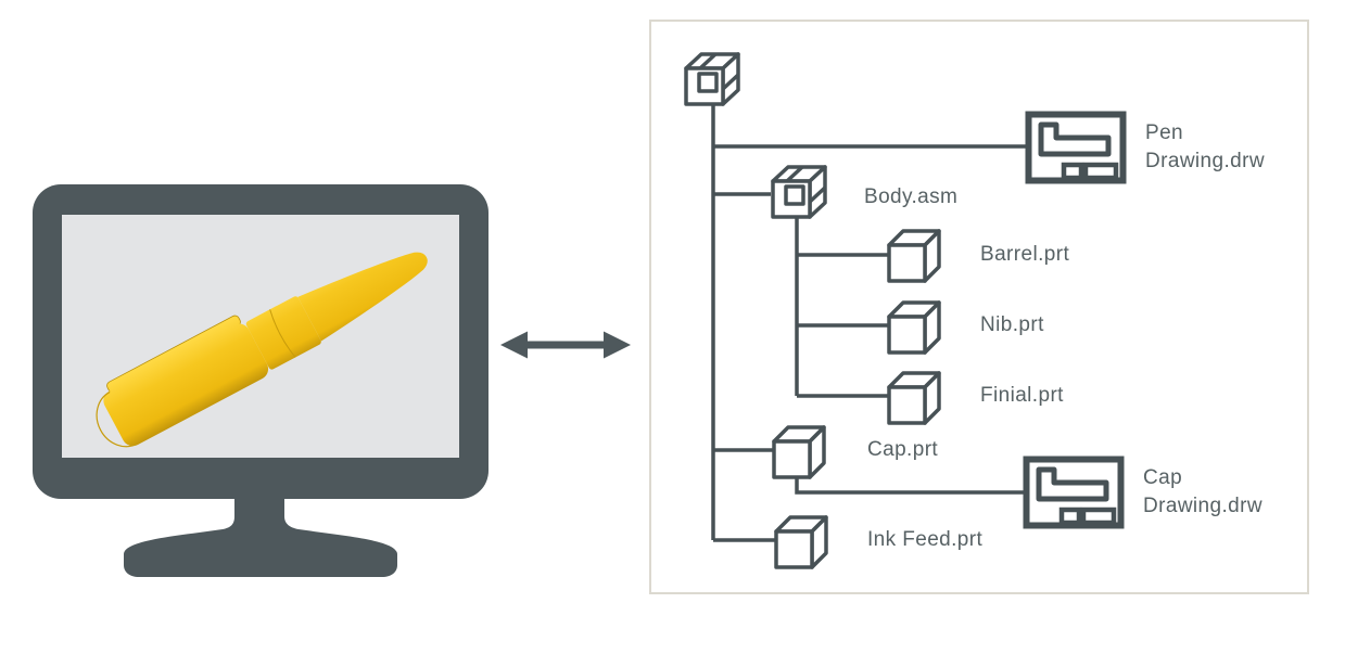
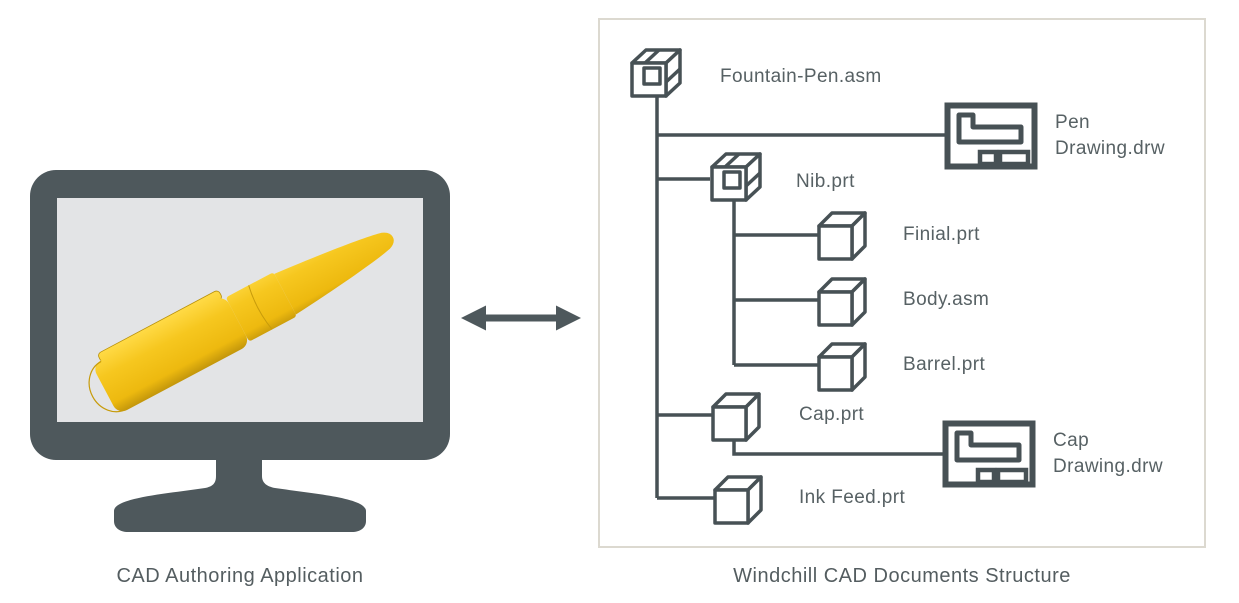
+ Fountain-Pen.asm
  Pen
  Drawing.drw
- Body.asm
+ Nib.prt
- Barrel.prt
+ Finial.prt
- Nib.prt
+ Body.asm
- Finial.prt
+ Barrel.prt
  Cap.prt
  Cap
  Drawing.drw
  Ink Feed.prt
+ CAD Authoring Application
+ Windchill CAD Documents Structure
